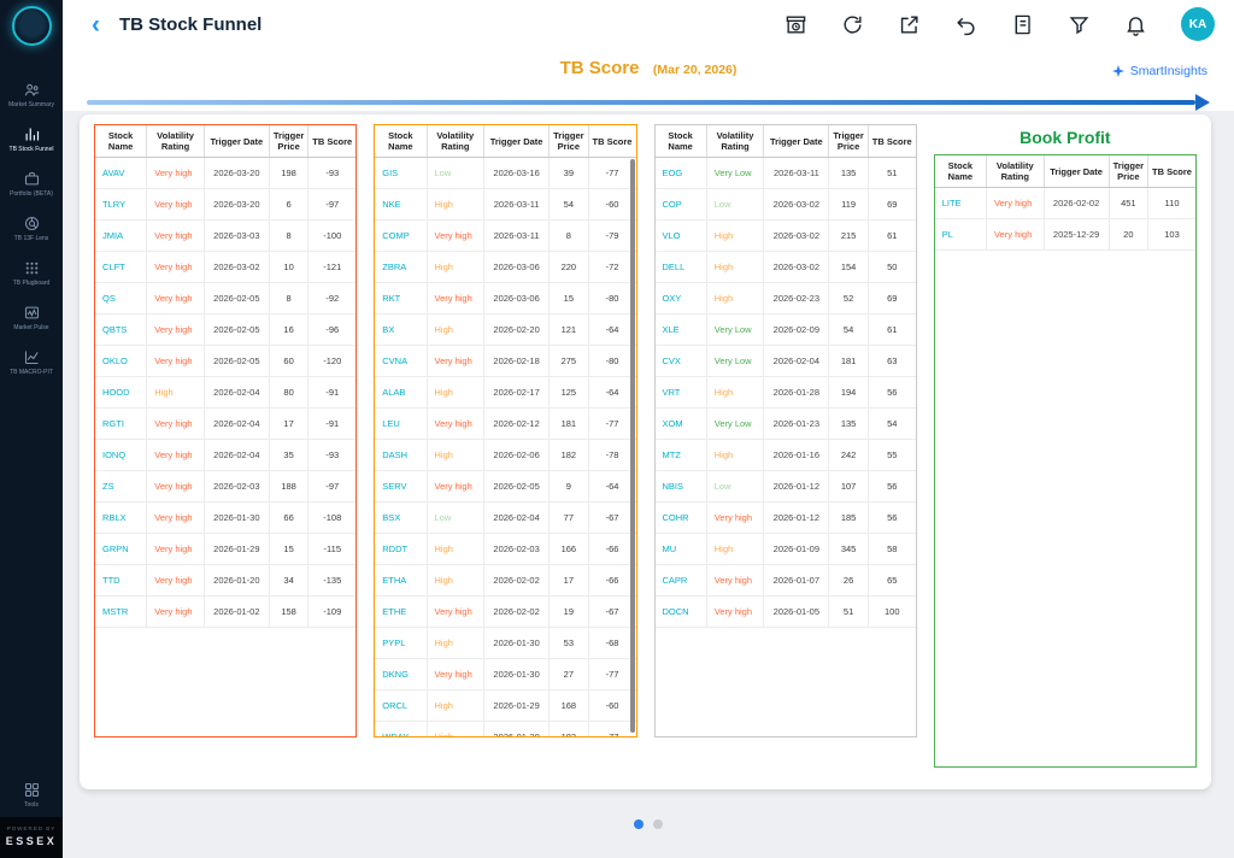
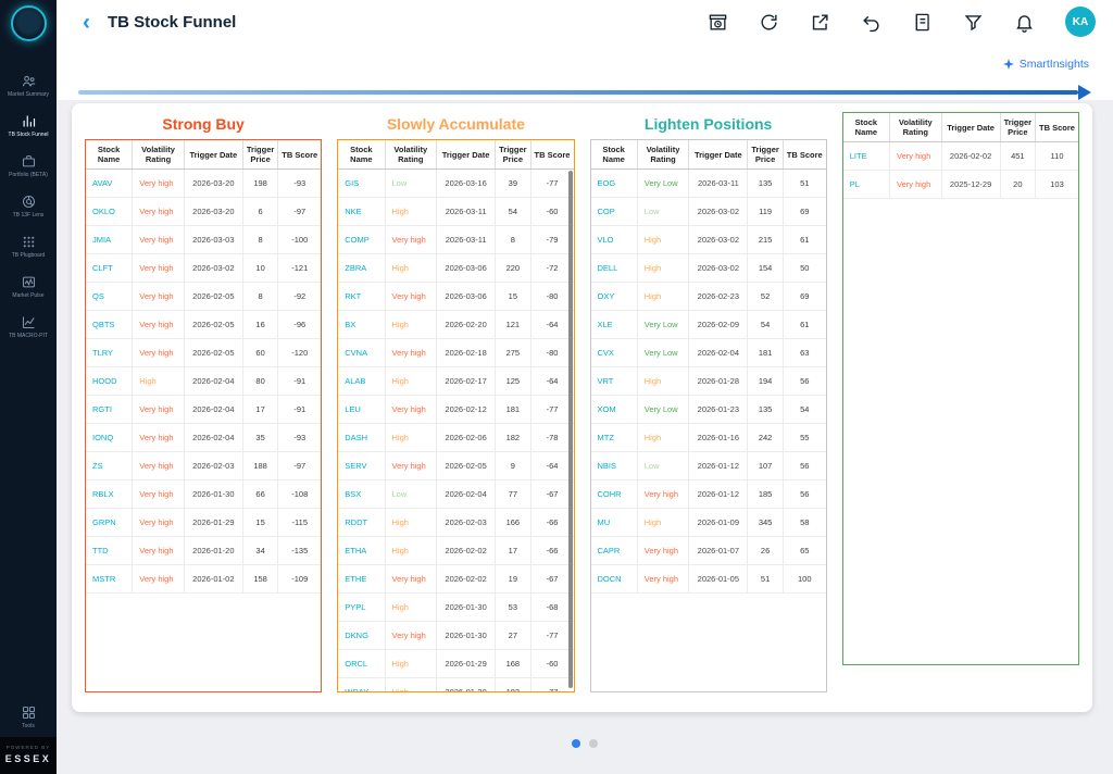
  ESSEX
  ‹
  TB Stock Funnel
  KA
- TB Score (Mar 20, 2026)
  SmartInsights
+ Strong Buy
  Stock Name
  Volatility Rating
  Trigger Date
  Trigger Price
  TB Score
  AVAV
  Very high
  2026-03-20
  198
  -93
- TLRY
+ OKLO
  Very high
  2026-03-20
  6
  -97
  JMIA
  Very high
  2026-03-03
  8
  -100
  CLFT
  Very high
  2026-03-02
  10
  -121
  QS
  Very high
  2026-02-05
  8
  -92
  QBTS
  Very high
  2026-02-05
  16
  -96
- OKLO
+ TLRY
  Very high
  2026-02-05
  60
  -120
  HOOD
  High
  2026-02-04
  80
  -91
  RGTI
  Very high
  2026-02-04
  17
  -91
  IONQ
  Very high
  2026-02-04
  35
  -93
  ZS
  Very high
  2026-02-03
  188
  -97
  RBLX
  Very high
  2026-01-30
  66
  -108
  GRPN
  Very high
  2026-01-29
  15
  -115
  TTD
  Very high
  2026-01-20
  34
  -135
  MSTR
  Very high
  2026-01-02
  158
  -109
+ Slowly Accumulate
  Stock Name
  Volatility Rating
  Trigger Date
  Trigger Price
  TB Score
  GIS
  Low
  2026-03-16
  39
  -77
  NKE
  High
  2026-03-11
  54
  -60
  COMP
  Very high
  2026-03-11
  8
  -79
  ZBRA
  High
  2026-03-06
  220
  -72
  RKT
  Very high
  2026-03-06
  15
  -80
  BX
  High
  2026-02-20
  121
  -64
  CVNA
  Very high
  2026-02-18
  275
  -80
  ALAB
  High
  2026-02-17
  125
  -64
  LEU
  Very high
  2026-02-12
  181
  -77
  DASH
  High
  2026-02-06
  182
  -78
  SERV
  Very high
  2026-02-05
  9
  -64
  BSX
  Low
  2026-02-04
  77
  -67
  RDDT
  High
  2026-02-03
  166
  -66
  ETHA
  High
  2026-02-02
  17
  -66
  ETHE
  Very high
  2026-02-02
  19
  -67
  PYPL
  High
  2026-01-30
  53
  -68
  DKNG
  Very high
  2026-01-30
  27
  -77
  ORCL
  High
  2026-01-29
  168
  -60
+ Lighten Positions
  Stock Name
  Volatility Rating
  Trigger Date
  Trigger Price
  TB Score
  EOG
  Very Low
  2026-03-11
  135
  51
  COP
  Low
  2026-03-02
  119
  69
  VLO
  High
  2026-03-02
  215
  61
  DELL
  High
  2026-03-02
  154
  50
  OXY
  High
  2026-02-23
  52
  69
  XLE
  Very Low
  2026-02-09
  54
  61
  CVX
  Very Low
  2026-02-04
  181
  63
  VRT
  High
  2026-01-28
  194
  56
  XOM
  Very Low
  2026-01-23
  135
  54
  MTZ
  High
  2026-01-16
  242
  55
  NBIS
  Low
  2026-01-12
  107
  56
  COHR
  Very high
  2026-01-12
  185
  56
  MU
  High
  2026-01-09
  345
  58
  CAPR
  Very high
  2026-01-07
  26
  65
  DOCN
  Very high
  2026-01-05
  51
  100
- Book Profit
  Stock Name
  Volatility Rating
  Trigger Date
  Trigger Price
  TB Score
  LITE
  Very high
  2026-02-02
  451
  110
  PL
  Very high
  2025-12-29
  20
  103
